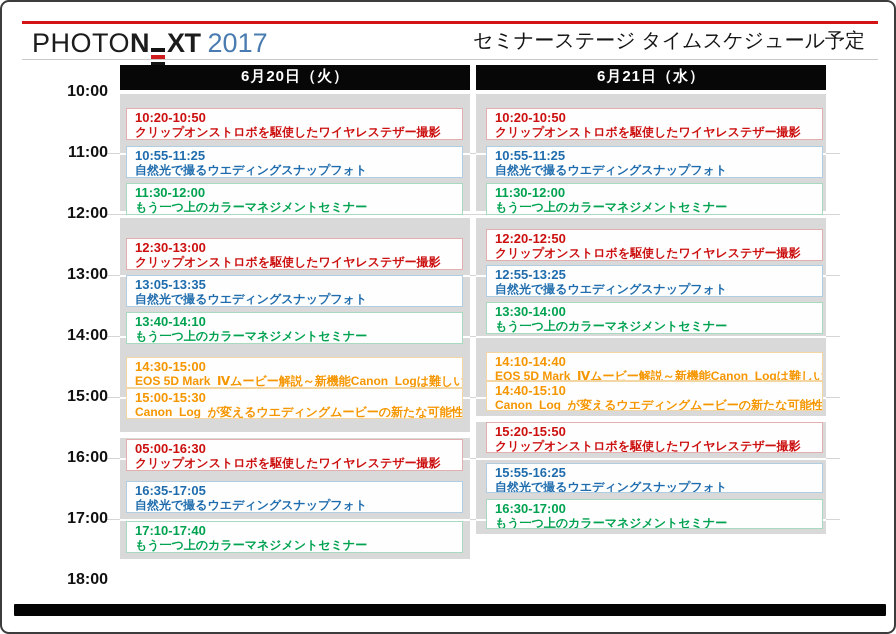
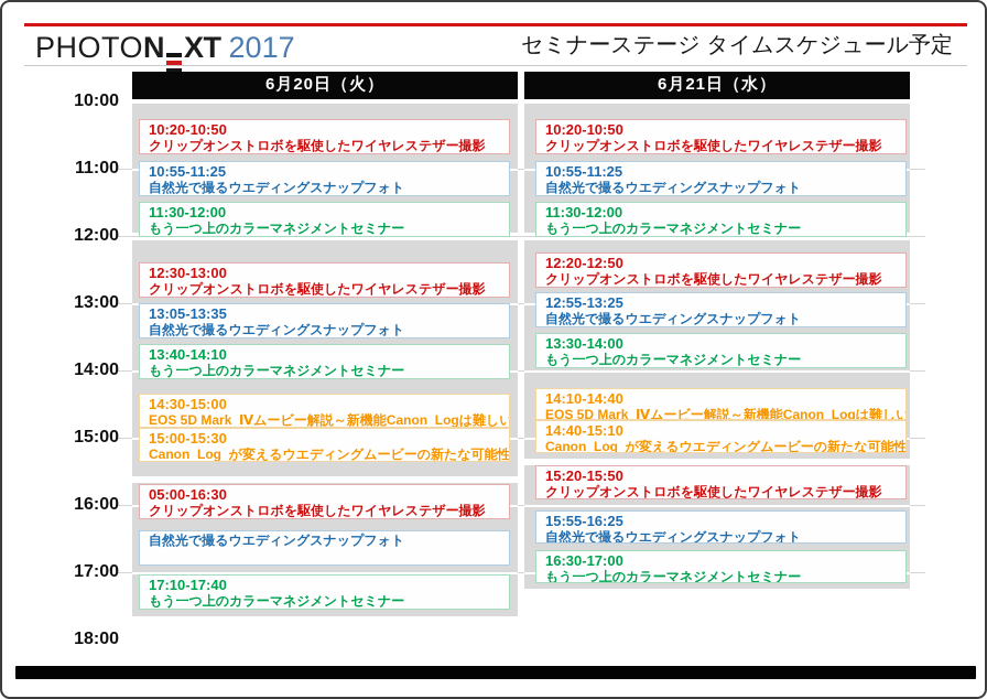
  PHOTO
  N
  XT
  2017
  セミナーステージ タイムスケジュール予定
  6月20日（火）
  6月21日（水）
  10:00
  11:00
  12:00
  13:00
  14:00
  15:00
  16:00
  17:00
  18:00
  10:20-10:50
  クリップオンストロボを駆使したワイヤレステザー撮影
  10:55-11:25
  自然光で撮るウエディングスナップフォト
  11:30-12:00
  もう一つ上のカラーマネジメントセミナー
  12:30-13:00
  クリップオンストロボを駆使したワイヤレステザー撮影
  13:05-13:35
  自然光で撮るウエディングスナップフォト
  13:40-14:10
  もう一つ上のカラーマネジメントセミナー
  14:30-15:00
  EOS 5D Mark Ⅳムービー解説～新機能Canon Logは難しい
  15:00-15:30
  Canon Log が変えるウエディングムービーの新たな可能性
  05:00-16:30
  クリップオンストロボを駆使したワイヤレステザー撮影
- 16:35-17:05
  自然光で撮るウエディングスナップフォト
  17:10-17:40
  もう一つ上のカラーマネジメントセミナー
  10:20-10:50
  クリップオンストロボを駆使したワイヤレステザー撮影
  10:55-11:25
  自然光で撮るウエディングスナップフォト
  11:30-12:00
  もう一つ上のカラーマネジメントセミナー
  12:20-12:50
  クリップオンストロボを駆使したワイヤレステザー撮影
  12:55-13:25
  自然光で撮るウエディングスナップフォト
  13:30-14:00
  もう一つ上のカラーマネジメントセミナー
  14:10-14:40
  EOS 5D Mark Ⅳムービー解説～新機能Canon Logは難しい
  14:40-15:10
  Canon Log が変えるウエディングムービーの新たな可能性
  15:20-15:50
  クリップオンストロボを駆使したワイヤレステザー撮影
  15:55-16:25
  自然光で撮るウエディングスナップフォト
  16:30-17:00
  もう一つ上のカラーマネジメントセミナー
